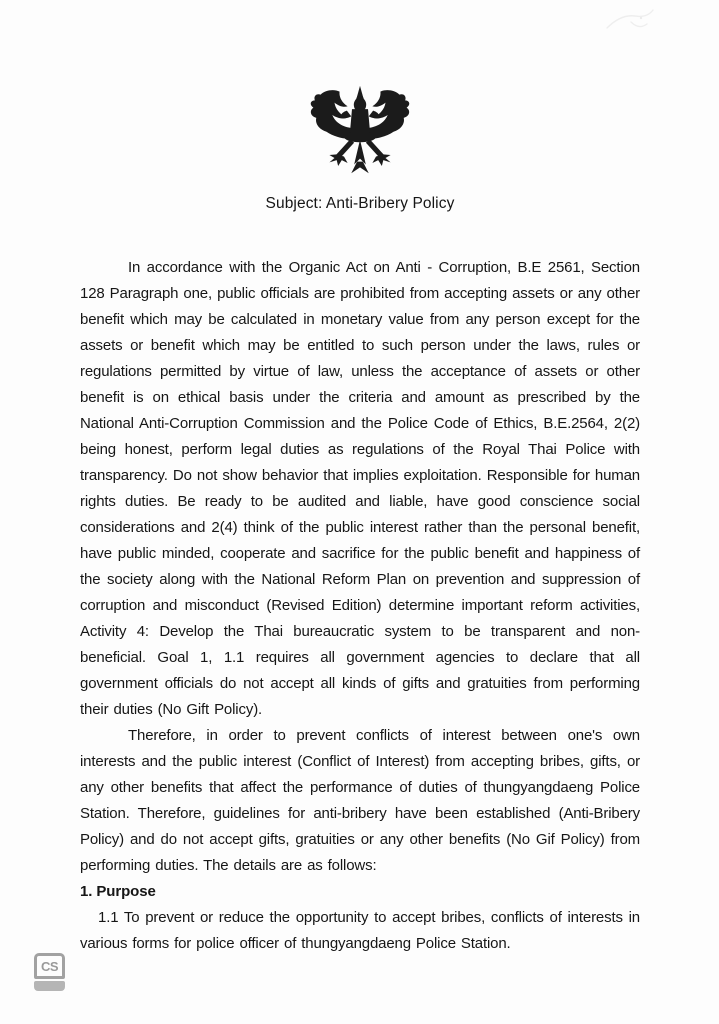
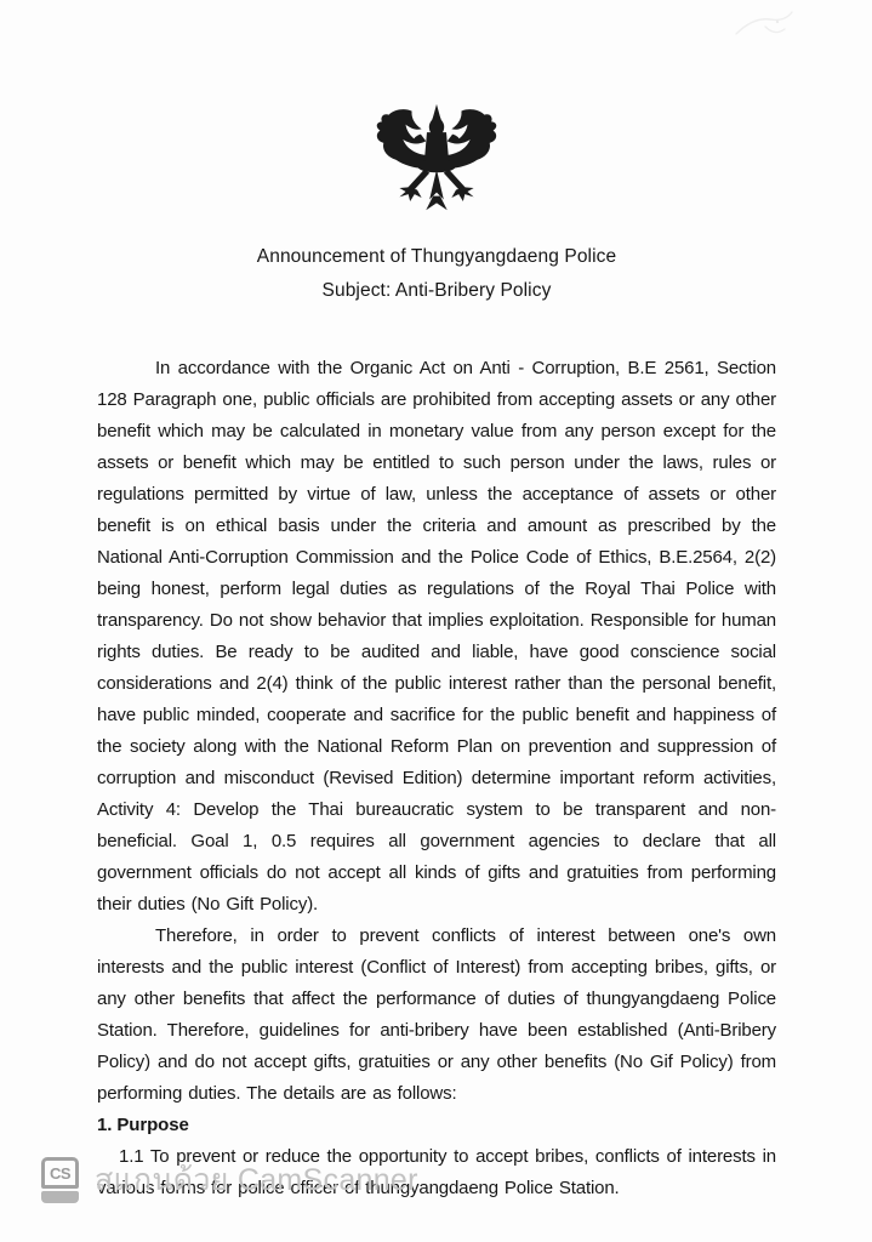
+ Announcement of Thungyangdaeng Police
  Subject: Anti-Bribery Policy
- In accordance with the Organic Act on Anti - Corruption, B.E 2561, Section 128 Paragraph one, public officials are prohibited from accepting assets or any other benefit which may be calculated in monetary value from any person except for the assets or benefit which may be entitled to such person under the laws, rules or regulations permitted by virtue of law, unless the acceptance of assets or other benefit is on ethical basis under the criteria and amount as prescribed by the National Anti-Corruption Commission and the Police Code of Ethics, B.E.2564, 2(2) being honest, perform legal duties as regulations of the Royal Thai Police with transparency. Do not show behavior that implies exploitation. Responsible for human rights duties. Be ready to be audited and liable, have good conscience social considerations and 2(4) think of the public interest rather than the personal benefit, have public minded, cooperate and sacrifice for the public benefit and happiness of the society along with the National Reform Plan on prevention and suppression of corruption and misconduct (Revised Edition) determine important reform activities, Activity 4: Develop the Thai bureaucratic system to be transparent and non-beneficial. Goal 1, 1.1 requires all government agencies to declare that all government officials do not accept all kinds of gifts and gratuities from performing their duties (No Gift Policy).
+ In accordance with the Organic Act on Anti - Corruption, B.E 2561, Section 128 Paragraph one, public officials are prohibited from accepting assets or any other benefit which may be calculated in monetary value from any person except for the assets or benefit which may be entitled to such person under the laws, rules or regulations permitted by virtue of law, unless the acceptance of assets or other benefit is on ethical basis under the criteria and amount as prescribed by the National Anti-Corruption Commission and the Police Code of Ethics, B.E.2564, 2(2) being honest, perform legal duties as regulations of the Royal Thai Police with transparency. Do not show behavior that implies exploitation. Responsible for human rights duties. Be ready to be audited and liable, have good conscience social considerations and 2(4) think of the public interest rather than the personal benefit, have public minded, cooperate and sacrifice for the public benefit and happiness of the society along with the National Reform Plan on prevention and suppression of corruption and misconduct (Revised Edition) determine important reform activities, Activity 4: Develop the Thai bureaucratic system to be transparent and non-beneficial. Goal 1, 0.5 requires all government agencies to declare that all government officials do not accept all kinds of gifts and gratuities from performing their duties (No Gift Policy).
  Therefore, in order to prevent conflicts of interest between one's own interests and the public interest (Conflict of Interest) from accepting bribes, gifts, or any other benefits that affect the performance of duties of thungyangdaeng Police Station. Therefore, guidelines for anti-bribery have been established (Anti-Bribery Policy) and do not accept gifts, gratuities or any other benefits (No Gif Policy) from performing duties. The details are as follows:
  1. Purpose
  1.1 To prevent or reduce the opportunity to accept bribes, conflicts of interests in various forms for police officer of thungyangdaeng Police Station.
  CS
+ สแกนด้วย CamScanner
